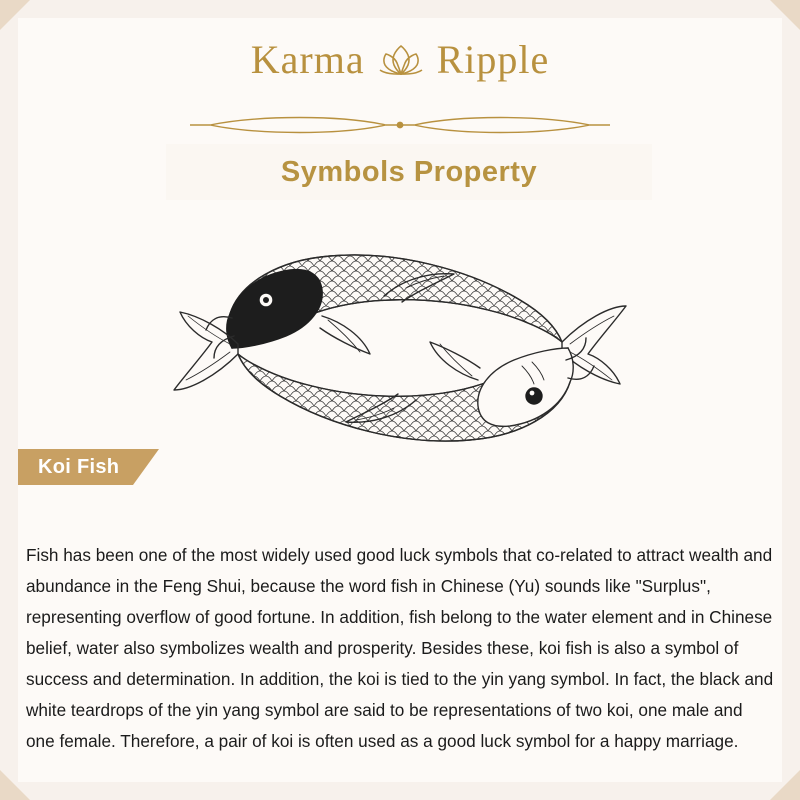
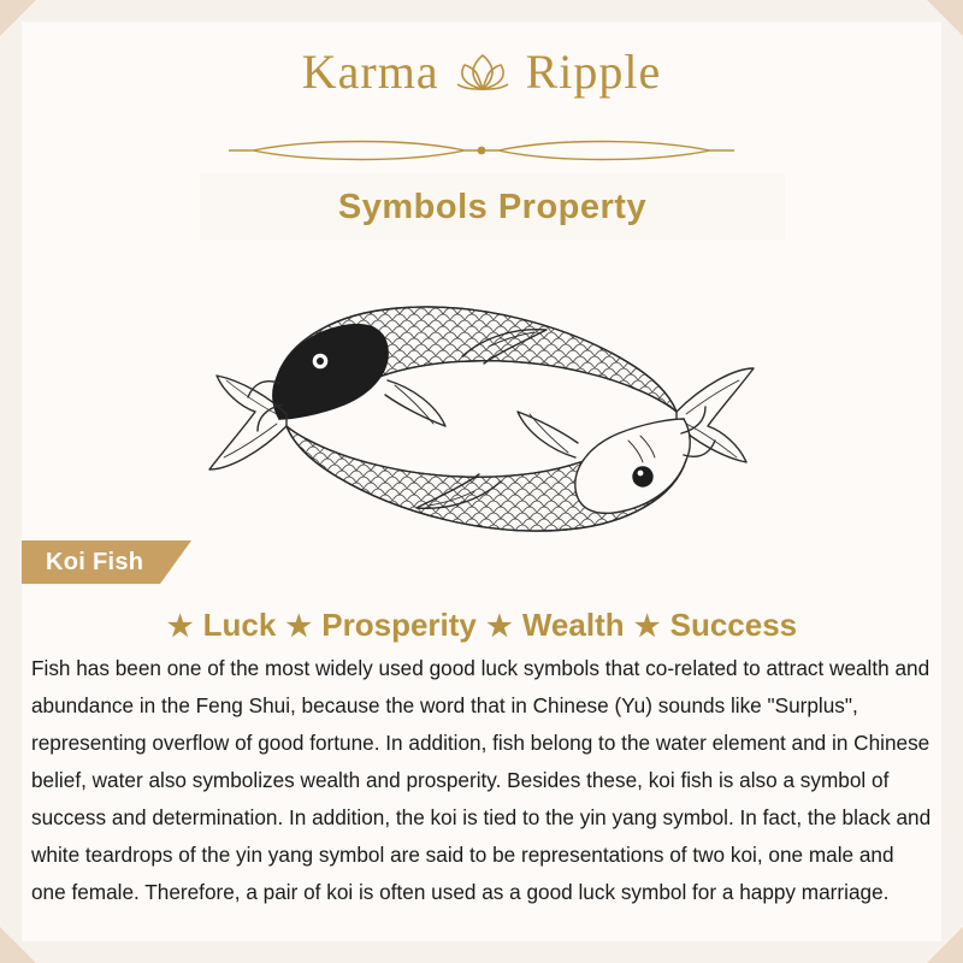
  Karma
  Ripple
  Symbols Property
  Koi Fish
+ ★ Luck ★ Prosperity ★ Wealth ★ Success
- Fish has been one of the most widely used good luck symbols that co-related to attract wealth and abundance in the Feng Shui, because the word fish in Chinese (Yu) sounds like "Surplus", representing overflow of good fortune. In addition, fish belong to the water element and in Chinese belief, water also symbolizes wealth and prosperity. Besides these, koi fish is also a symbol of success and determination. In addition, the koi is tied to the yin yang symbol. In fact, the black and white teardrops of the yin yang symbol are said to be representations of two koi, one male and one female. Therefore, a pair of koi is often used as a good luck symbol for a happy marriage.
+ Fish has been one of the most widely used good luck symbols that co-related to attract wealth and abundance in the Feng Shui, because the word that in Chinese (Yu) sounds like "Surplus", representing overflow of good fortune. In addition, fish belong to the water element and in Chinese belief, water also symbolizes wealth and prosperity. Besides these, koi fish is also a symbol of success and determination. In addition, the koi is tied to the yin yang symbol. In fact, the black and white teardrops of the yin yang symbol are said to be representations of two koi, one male and one female. Therefore, a pair of koi is often used as a good luck symbol for a happy marriage.
